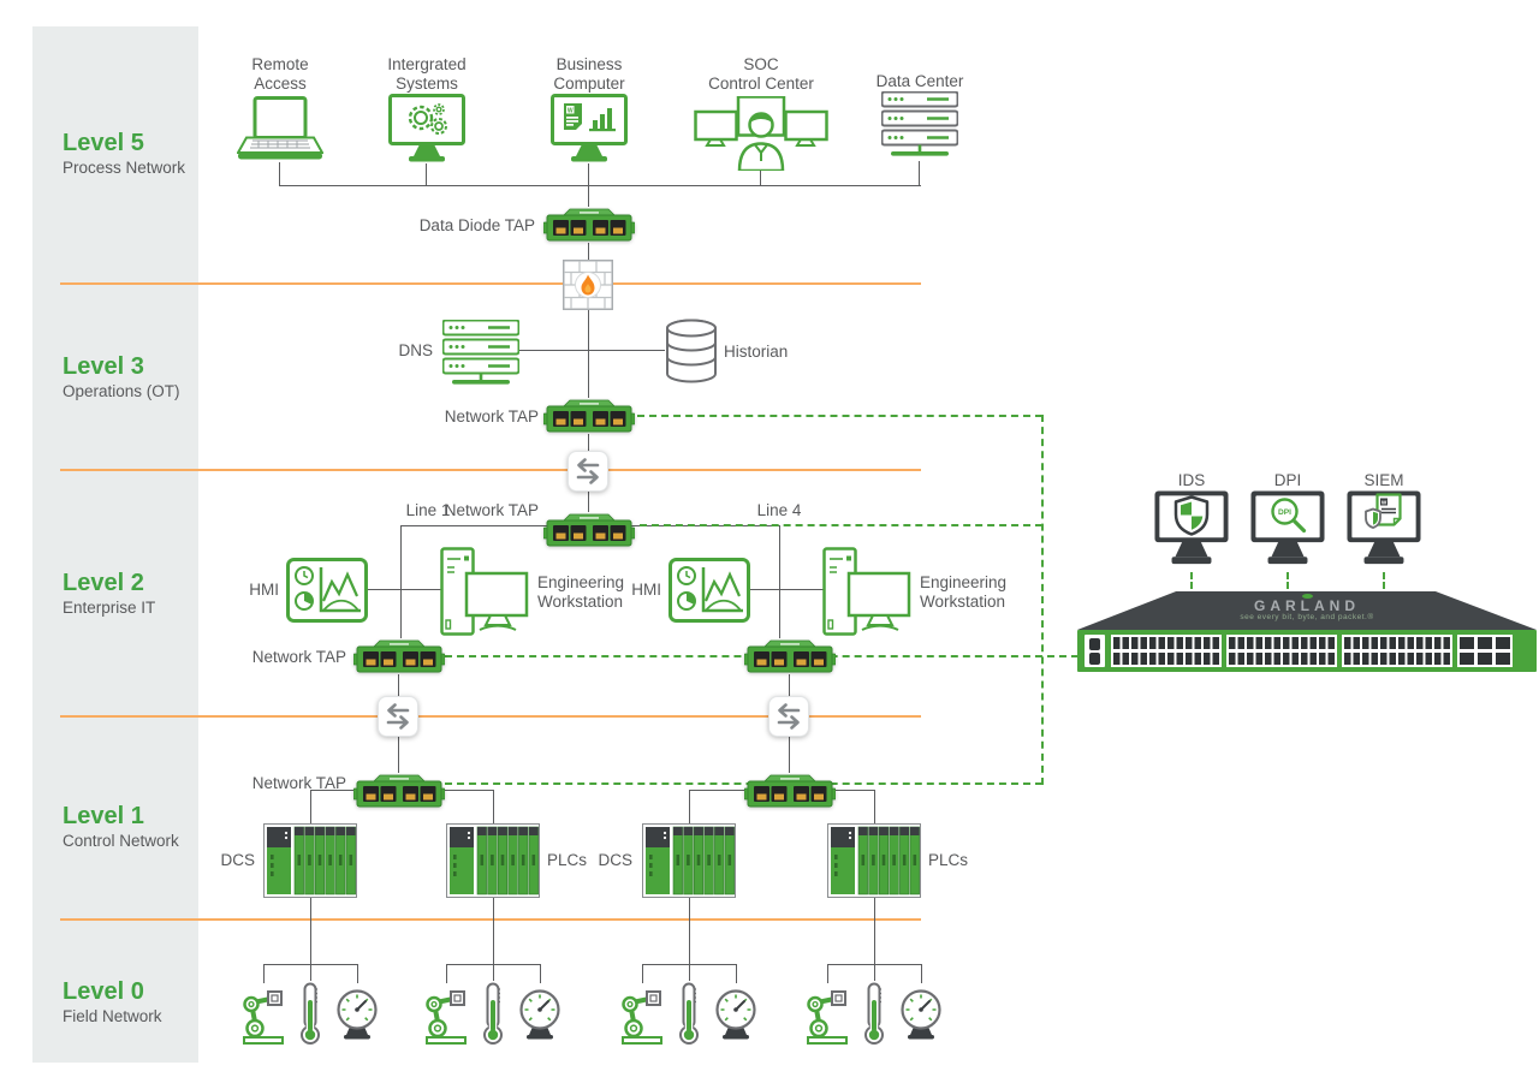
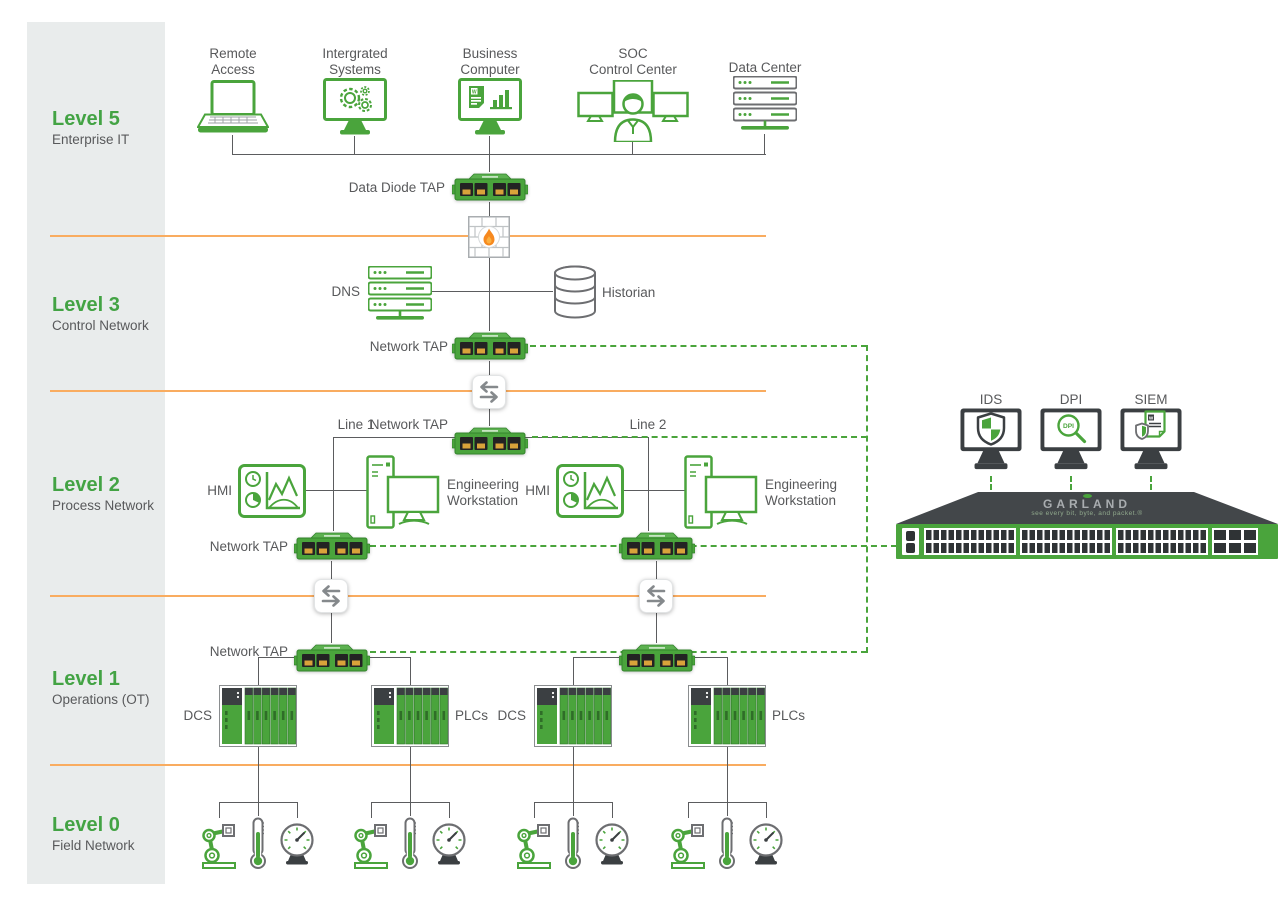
  Level 5
- Process Network
+ Enterprise IT
  Level 3
- Operations (OT)
+ Control Network
  Level 2
- Enterprise IT
+ Process Network
  Level 1
- Control Network
+ Operations (OT)
  Level 0
  Field Network
  Remote
  Access
  Intergrated
  Systems
  Business
  Computer
  SOC
  Control Center
  Data Center
  Data Diode TAP
  DNS
  Historian
  Network TAP
  Line 1
  Network TAP
- Line 4
+ Line 2
  HMI
  Engineering
  Workstation
  HMI
  Engineering
  Workstation
  Network TAP
  Network TAP
  DCS
  PLCs
  DCS
  PLCs
  IDS
  DPI
  SIEM
  GARLAND
